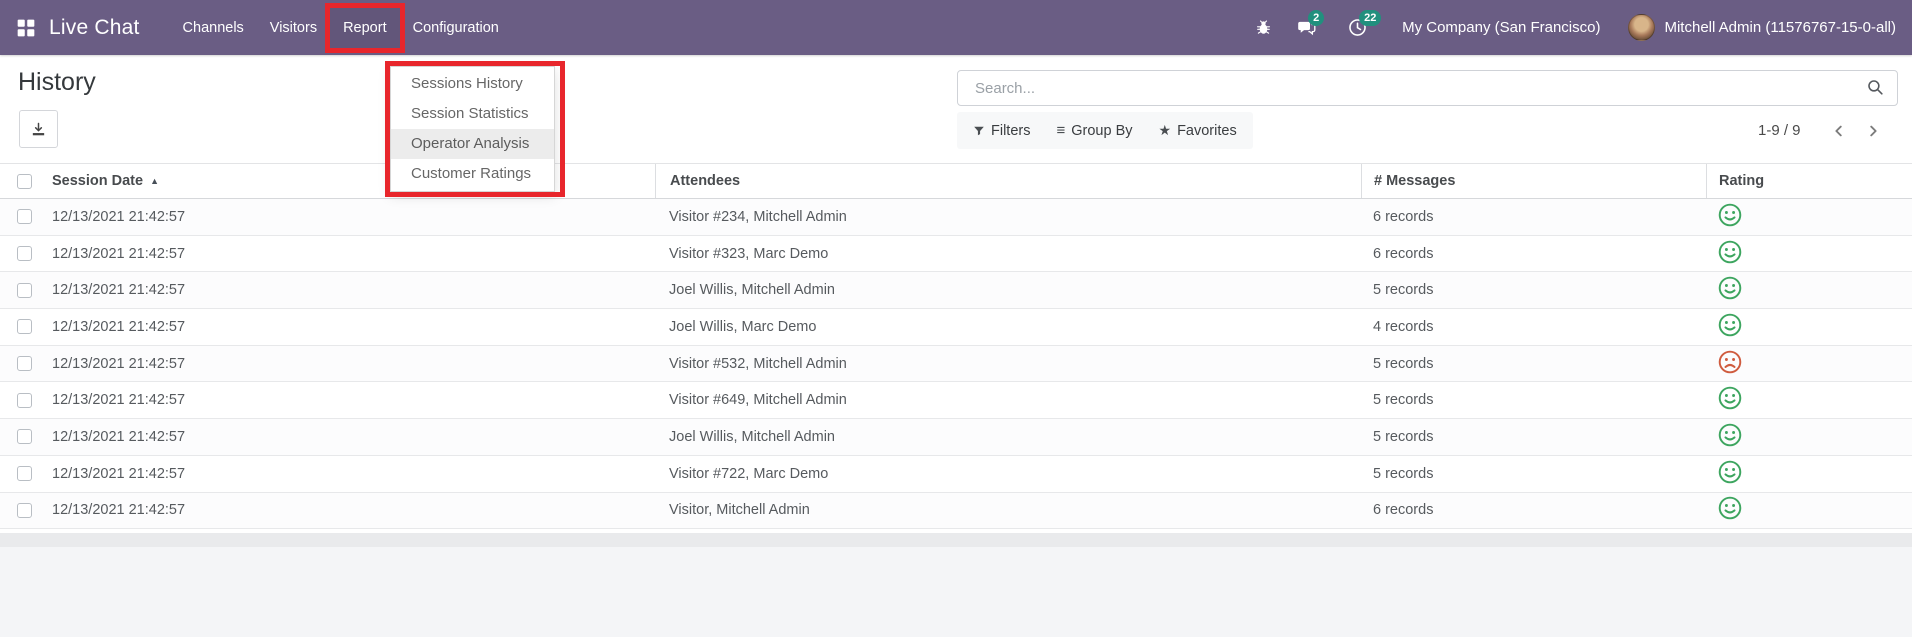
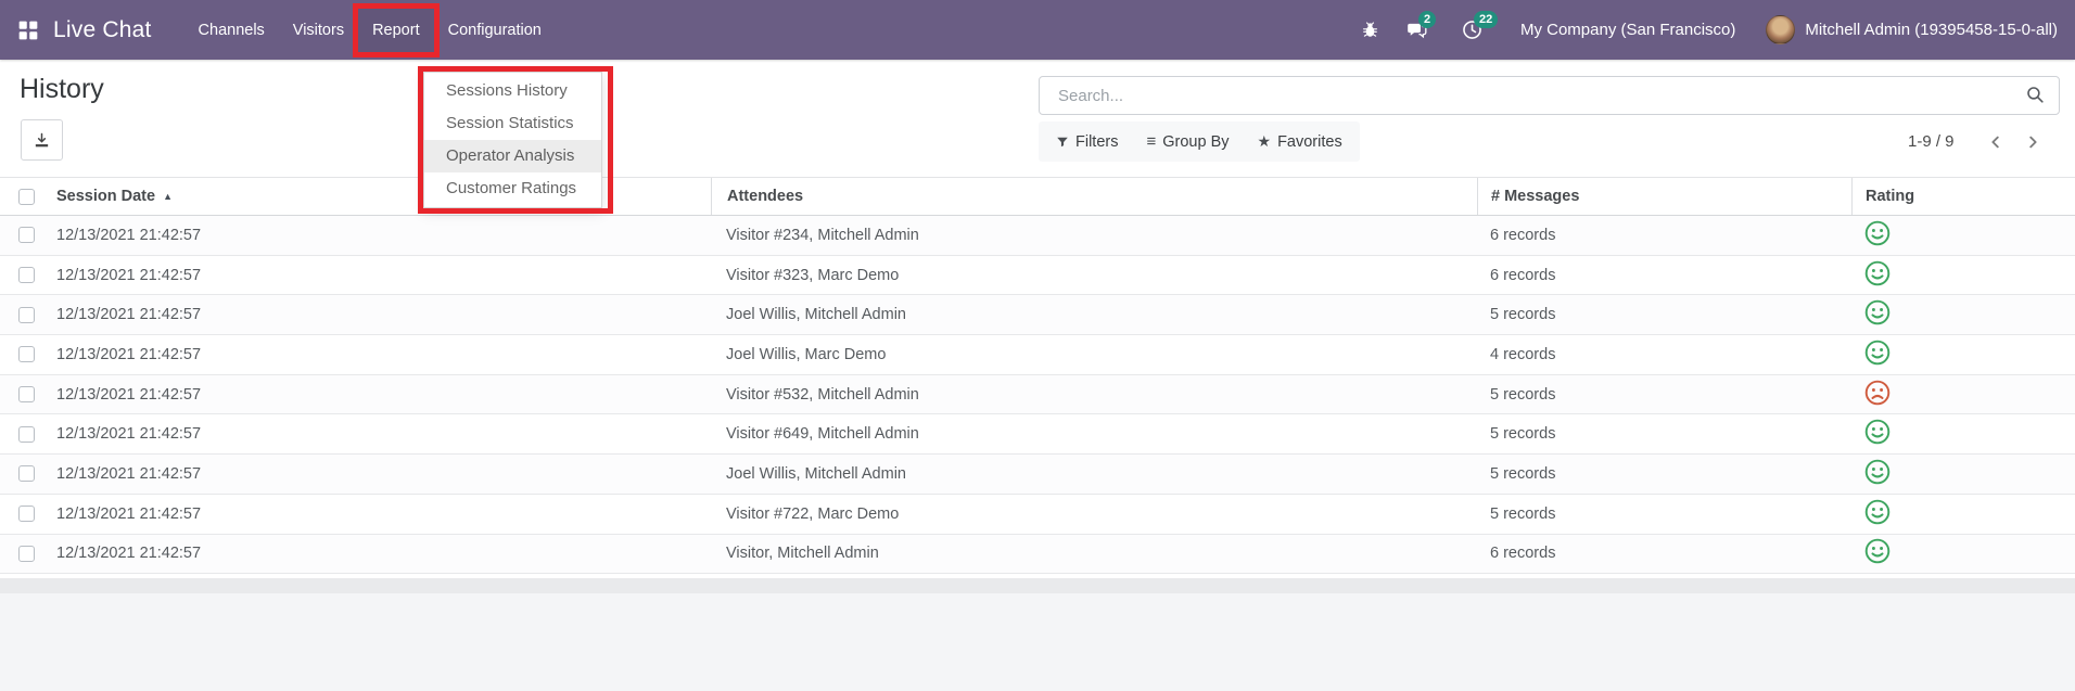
  Live Chat
  Channels
  Visitors
  Report
  Configuration
  2
  22
  My Company (San Francisco)
- Mitchell Admin (11576767-15-0-all)
+ Mitchell Admin (19395458-15-0-all)
  History
  Search...
  Filters
  ≡
  Group By
  ★
  Favorites
  1-9 / 9
  Session Date
  ▲
  Attendees
  # Messages
  Rating
  12/13/2021 21:42:57
  Visitor #234, Mitchell Admin
  6 records
  12/13/2021 21:42:57
  Visitor #323, Marc Demo
  6 records
  12/13/2021 21:42:57
  Joel Willis, Mitchell Admin
  5 records
  12/13/2021 21:42:57
  Joel Willis, Marc Demo
  4 records
  12/13/2021 21:42:57
  Visitor #532, Mitchell Admin
  5 records
  12/13/2021 21:42:57
  Visitor #649, Mitchell Admin
  5 records
  12/13/2021 21:42:57
  Joel Willis, Mitchell Admin
  5 records
  12/13/2021 21:42:57
  Visitor #722, Marc Demo
  5 records
  12/13/2021 21:42:57
  Visitor, Mitchell Admin
  6 records
  Sessions History
  Session Statistics
  Operator Analysis
  Customer Ratings
